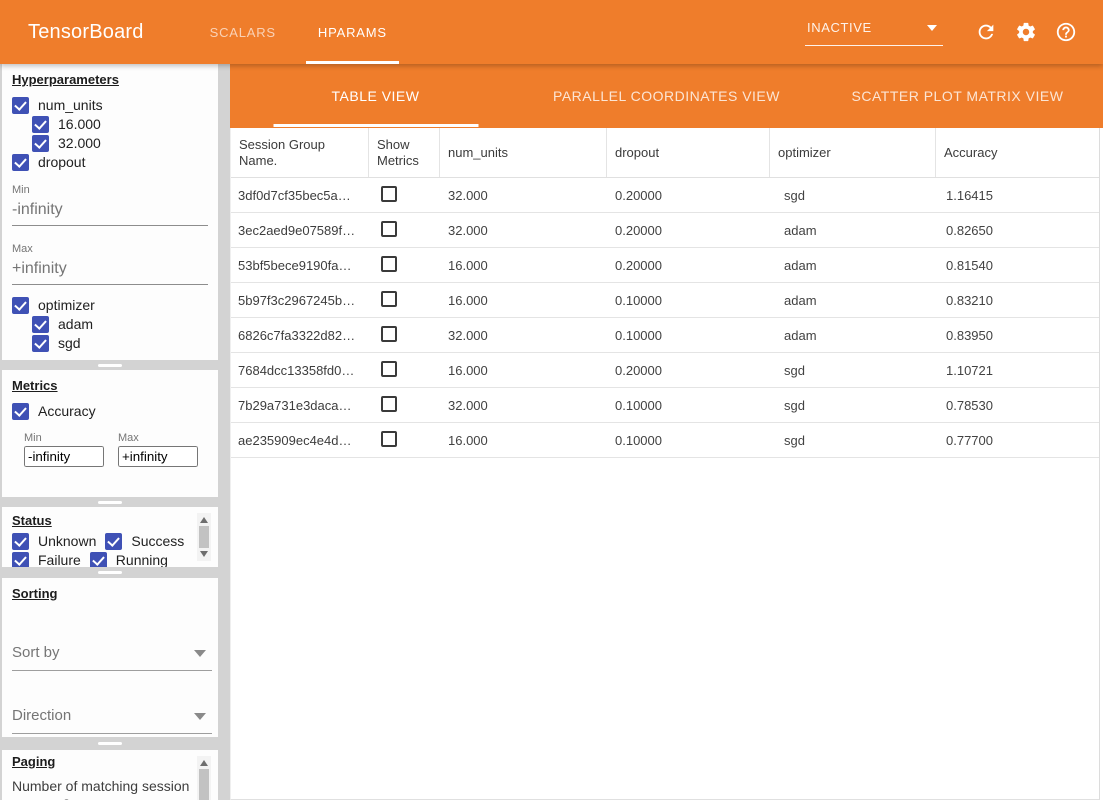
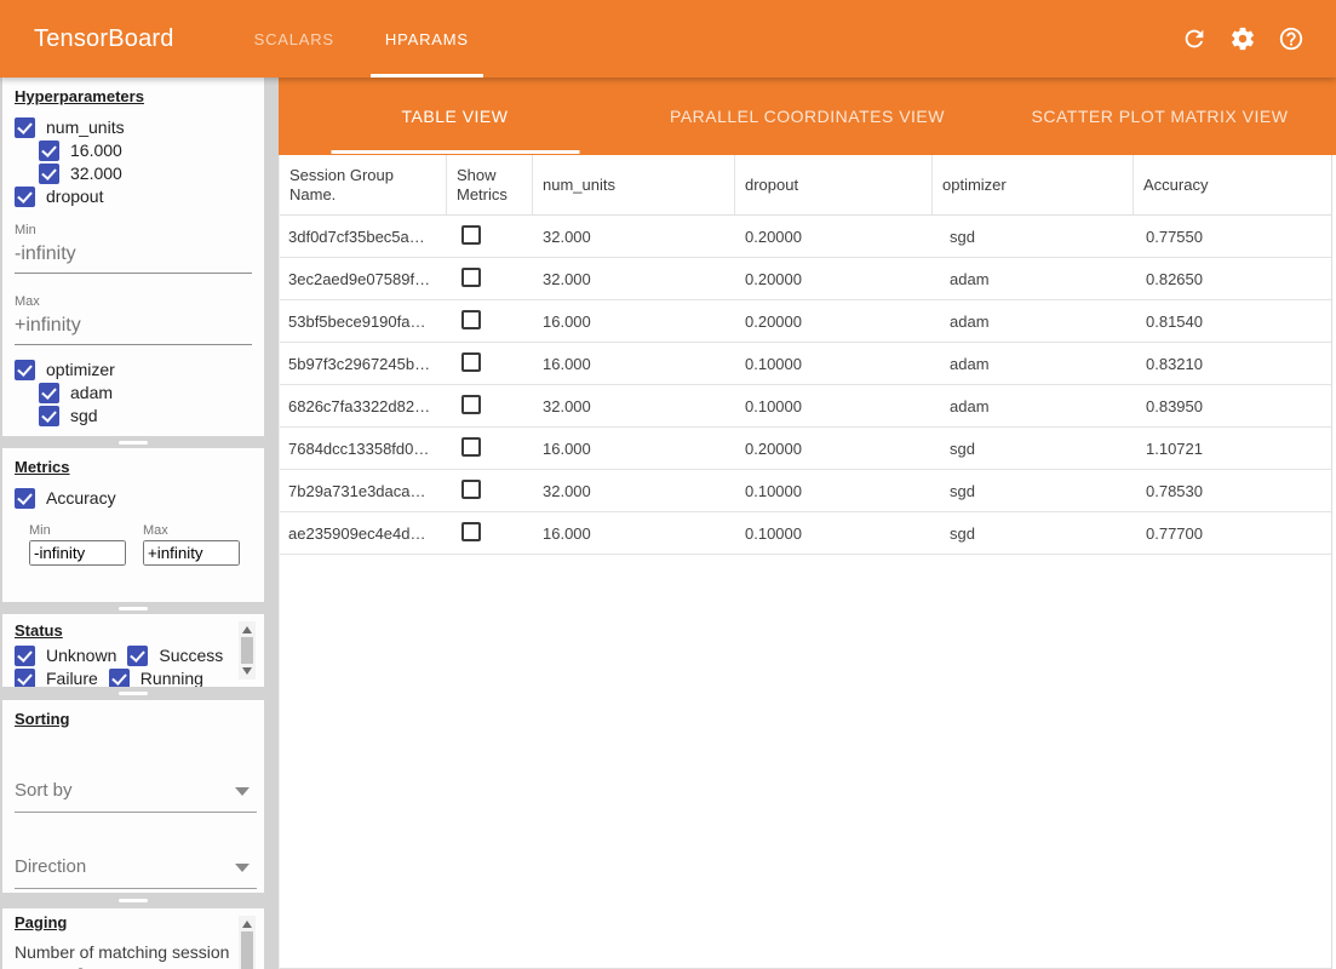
  TensorBoard
  SCALARS
  HPARAMS
- INACTIVE
  Hyperparameters
  num_units
  16.000
  32.000
  dropout
  Min
  -infinity
  Max
  +infinity
  optimizer
  adam
  sgd
  Metrics
  Accuracy
  Min
  -infinity
  Max
  +infinity
  Status
  Unknown
  Success
  Failure
  Running
  Sorting
  Sort by
  Direction
  Paging
  Number of matching session
  TABLE VIEW
  PARALLEL COORDINATES VIEW
  SCATTER PLOT MATRIX VIEW
  Session Group Name.
  Show Metrics
  num_units
  dropout
  optimizer
  Accuracy
  3df0d7cf35bec5a…
  32.000
  0.20000
  sgd
- 1.16415
+ 0.77550
  3ec2aed9e07589f…
  32.000
  0.20000
  adam
  0.82650
  53bf5bece9190fa…
  16.000
  0.20000
  adam
  0.81540
  5b97f3c2967245b…
  16.000
  0.10000
  adam
  0.83210
  6826c7fa3322d82…
  32.000
  0.10000
  adam
  0.83950
  7684dcc13358fd0…
  16.000
  0.20000
  sgd
  1.10721
  7b29a731e3daca…
  32.000
  0.10000
  sgd
  0.78530
  ae235909ec4e4d…
  16.000
  0.10000
  sgd
  0.77700
